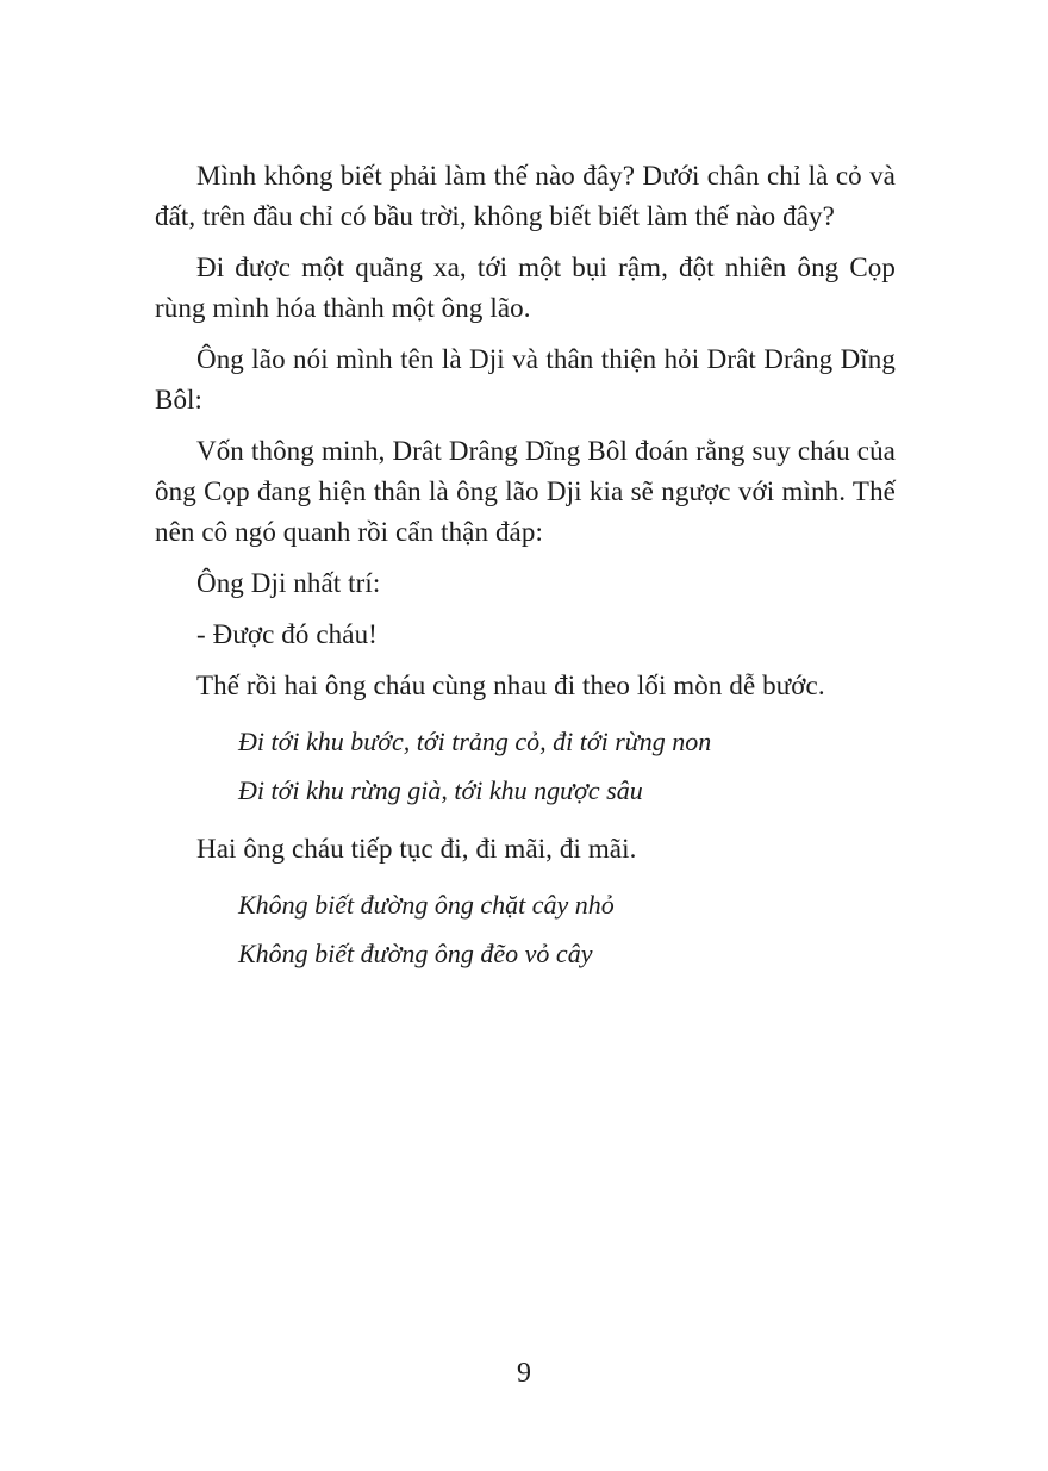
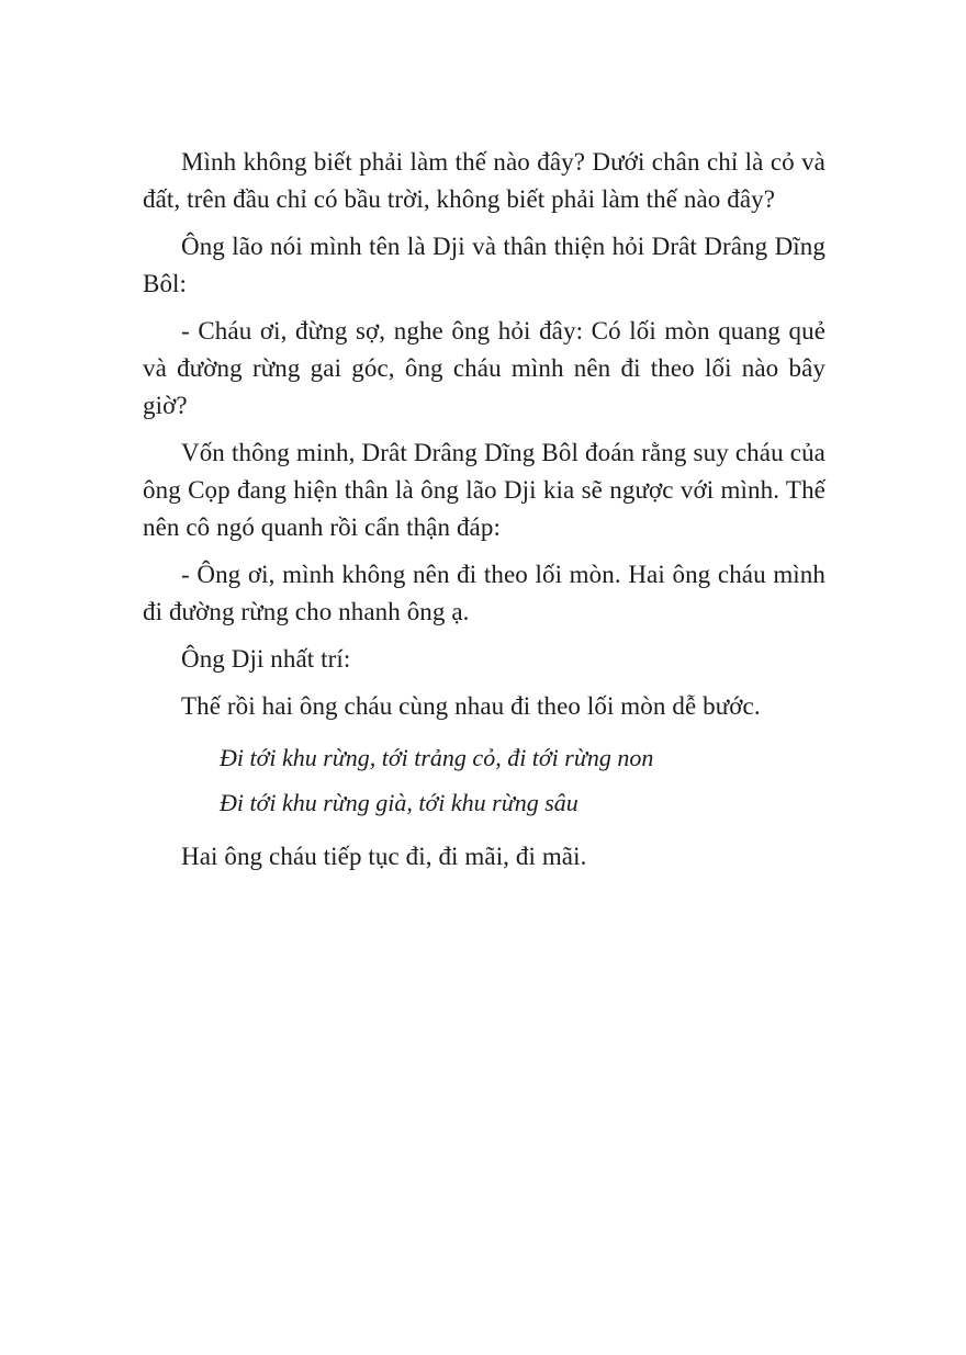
- Mình không biết phải làm thế nào đây? Dưới chân chỉ là cỏ và đất, trên đầu chỉ có bầu trời, không biết biết làm thế nào đây?
+ Mình không biết phải làm thế nào đây? Dưới chân chỉ là cỏ và đất, trên đầu chỉ có bầu trời, không biết phải làm thế nào đây?
- Đi được một quãng xa, tới một bụi rậm, đột nhiên ông Cọp rùng mình hóa thành một ông lão.
  Ông lão nói mình tên là Dji và thân thiện hỏi Drât Drâng Dĩng Bôl:
+ - Cháu ơi, đừng sợ, nghe ông hỏi đây: Có lối mòn quang quẻ và đường rừng gai góc, ông cháu mình nên đi theo lối nào bây giờ?
  Vốn thông minh, Drât Drâng Dĩng Bôl đoán rằng suy cháu của ông Cọp đang hiện thân là ông lão Dji kia sẽ ngược với mình. Thế nên cô ngó quanh rồi cẩn thận đáp:
+ - Ông ơi, mình không nên đi theo lối mòn. Hai ông cháu mình đi đường rừng cho nhanh ông ạ.
  Ông Dji nhất trí:
- - Được đó cháu!
  Thế rồi hai ông cháu cùng nhau đi theo lối mòn dễ bước.
- Đi tới khu bước, tới trảng cỏ, đi tới rừng non
+ Đi tới khu rừng, tới trảng cỏ, đi tới rừng non
- Đi tới khu rừng già, tới khu ngược sâu
+ Đi tới khu rừng già, tới khu rừng sâu
  Hai ông cháu tiếp tục đi, đi mãi, đi mãi.
- Không biết đường ông chặt cây nhỏ
- Không biết đường ông đẽo vỏ cây
- 9
